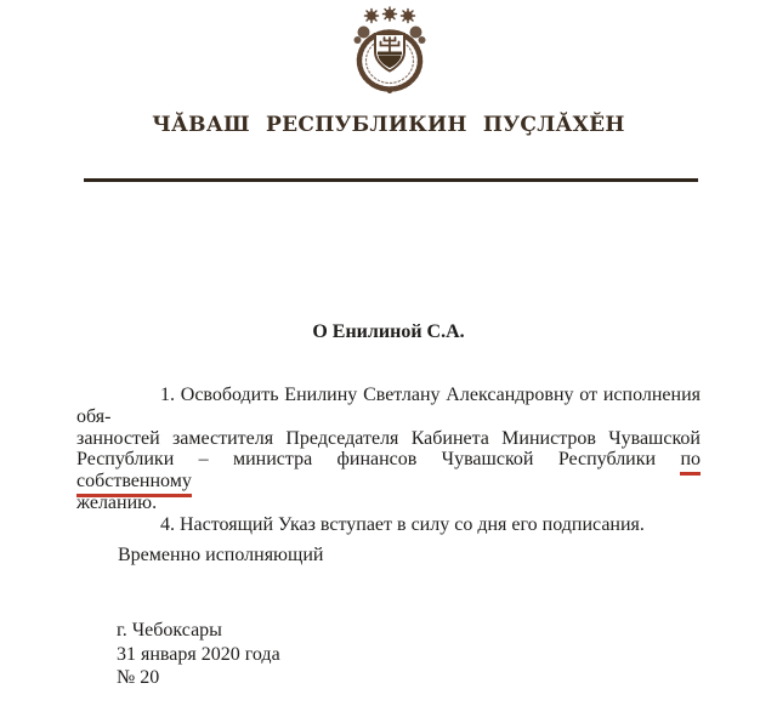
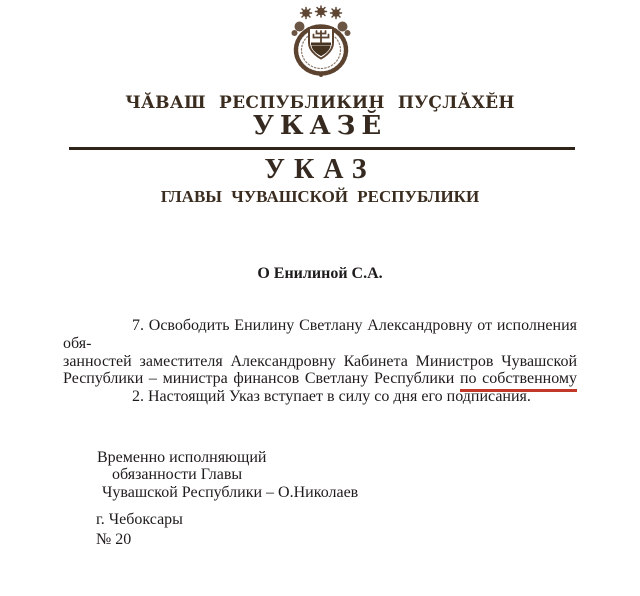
  ЧӐВАШ РЕСПУБЛИКИН ПУҪЛӐХӖН
+ УКАЗӖ
+ УКАЗ
+ ГЛАВЫ ЧУВАШСКОЙ РЕСПУБЛИКИ
  О Енилиной С.А.
- 1. Освободить Енилину Светлану Александровну от исполнения обя-
+ 7. Освободить Енилину Светлану Александровну от исполнения обя-
- занностей заместителя Председателя Кабинета Министров Чувашской
+ занностей заместителя Александровну Кабинета Министров Чувашской
- Республики – министра финансов Чувашской Республики по собственному
+ Республики – министра финансов Светлану Республики по собственному
- желанию.
- 4. Настоящий Указ вступает в силу со дня его подписания.
+ 2. Настоящий Указ вступает в силу со дня его подписания.
  Временно исполняющий
+ обязанности Главы
+ Чувашской Республики – О.Николаев
  г. Чебоксары
- 31 января 2020 года
  № 20
